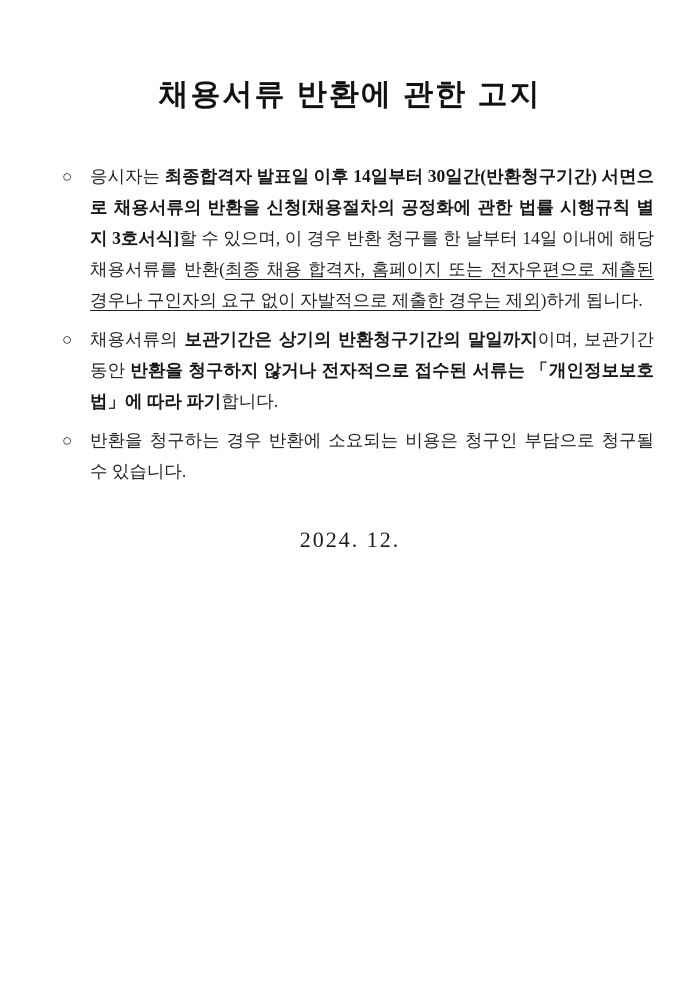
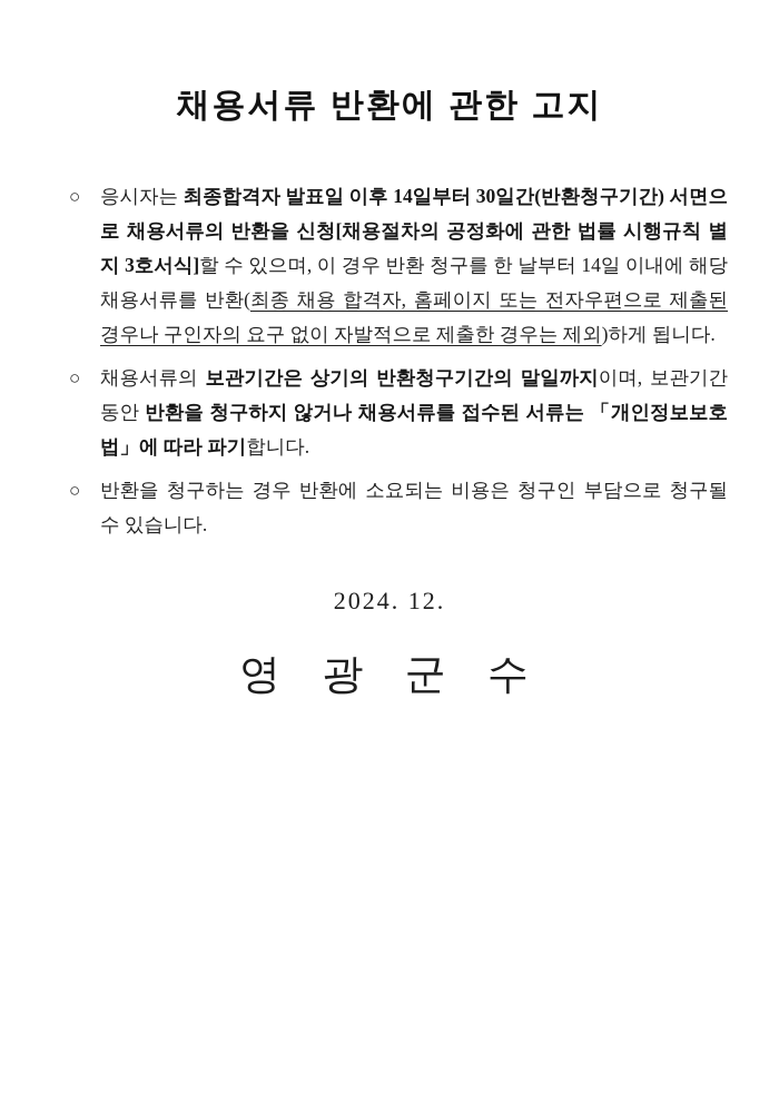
  채용서류 반환에 관한 고지
  ○
  응시자는 최종합격자 발표일 이후 14일부터 30일간(반환청구기간) 서면으로 채용서류의 반환을 신청[채용절차의 공정화에 관한 법률 시행규칙 별지 3호서식]할 수 있으며, 이 경우 반환 청구를 한 날부터 14일 이내에 해당 채용서류를 반환(최종 채용 합격자, 홈페이지 또는 전자우편으로 제출된 경우나 구인자의 요구 없이 자발적으로 제출한 경우는 제외)하게 됩니다.
  ○
- 채용서류의 보관기간은 상기의 반환청구기간의 말일까지이며, 보관기간동안 반환을 청구하지 않거나 전자적으로 접수된 서류는 「개인정보보호법」에 따라 파기합니다.
+ 채용서류의 보관기간은 상기의 반환청구기간의 말일까지이며, 보관기간동안 반환을 청구하지 않거나 채용서류를 접수된 서류는 「개인정보보호법」에 따라 파기합니다.
  ○
  반환을 청구하는 경우 반환에 소요되는 비용은 청구인 부담으로 청구될 수 있습니다.
  2024. 12.
+ 영 광 군 수
